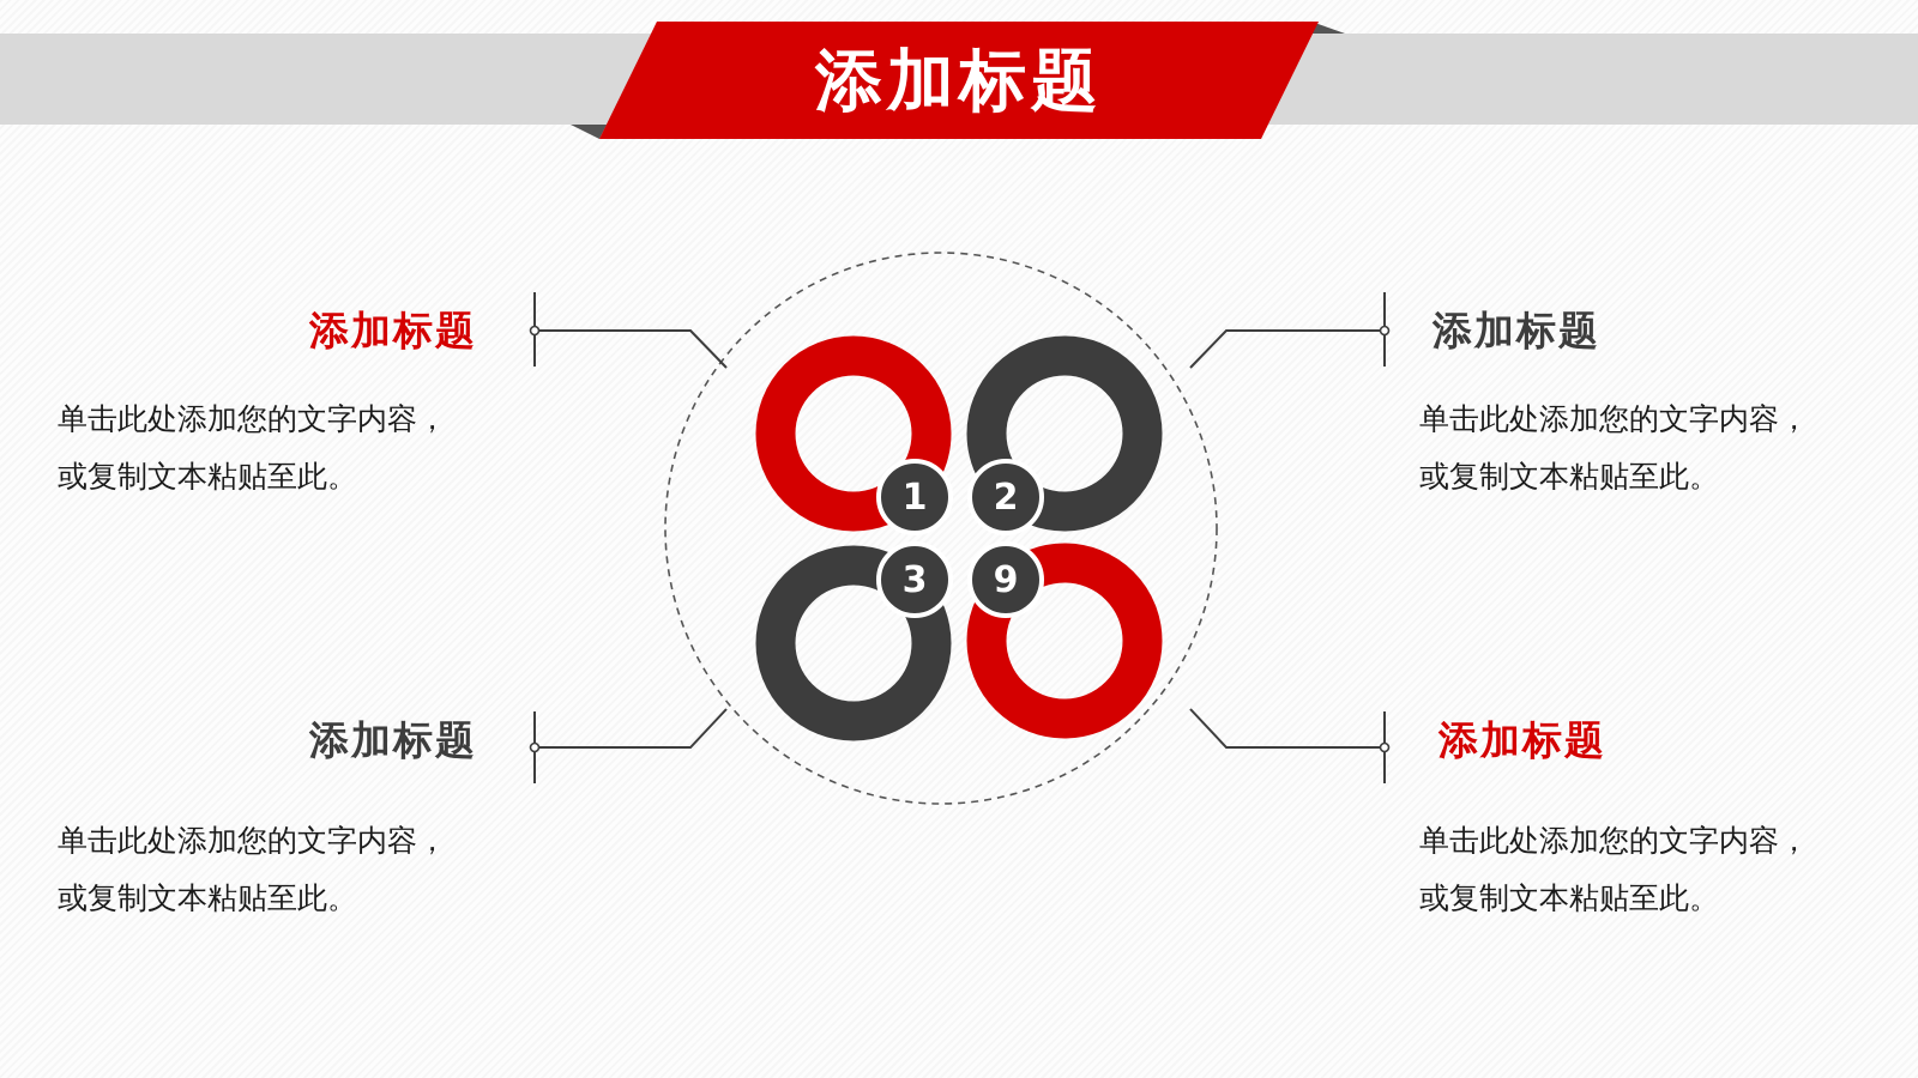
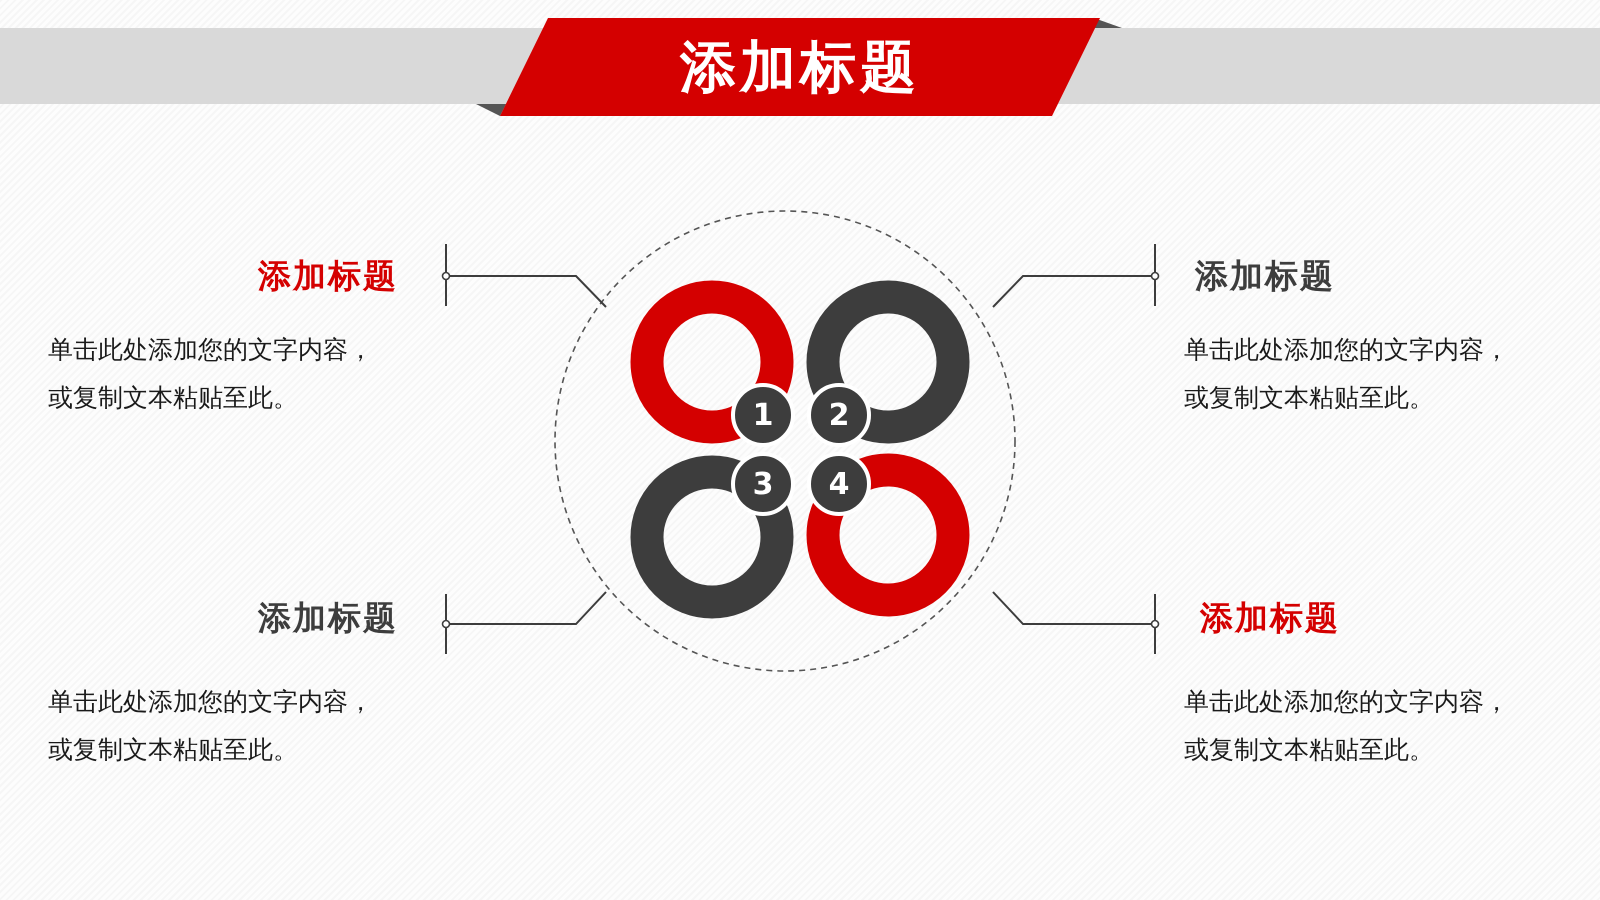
  添加标题
  1
  2
  3
- 9
+ 4
  添加标题
  单击此处添加您的文字内容，
  或复制文本粘贴至此。
  添加标题
  单击此处添加您的文字内容，
  或复制文本粘贴至此。
  添加标题
  单击此处添加您的文字内容，
  或复制文本粘贴至此。
  添加标题
  单击此处添加您的文字内容，
  或复制文本粘贴至此。
